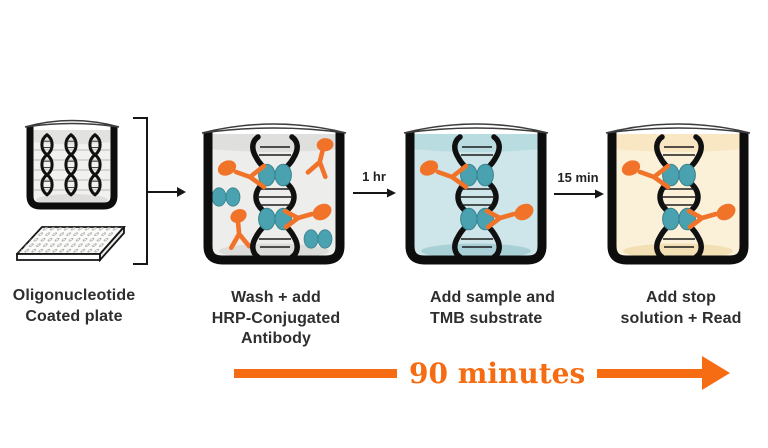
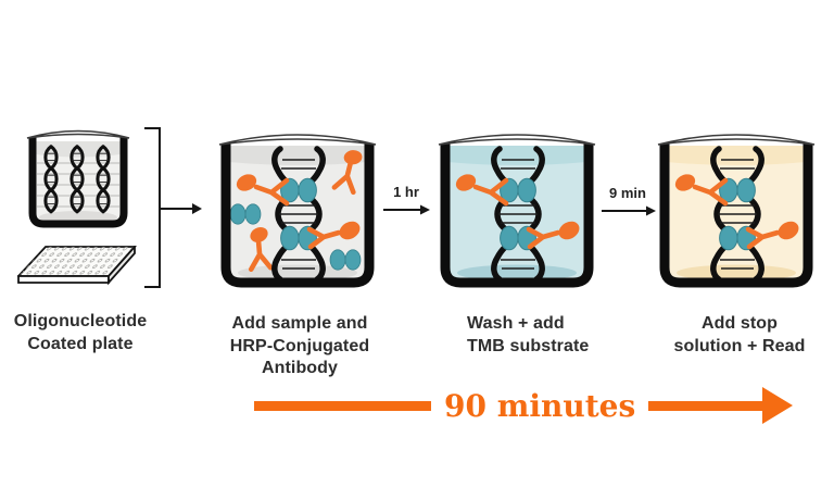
  1 hr
- 15 min
+ 9 min
  Oligonucleotide
  Coated plate
- Wash + add
+ Add sample and
  HRP-Conjugated Antibody
- Add sample and
+ Wash + add
  TMB substrate
  Add stop
  solution + Read
  90 minutes
